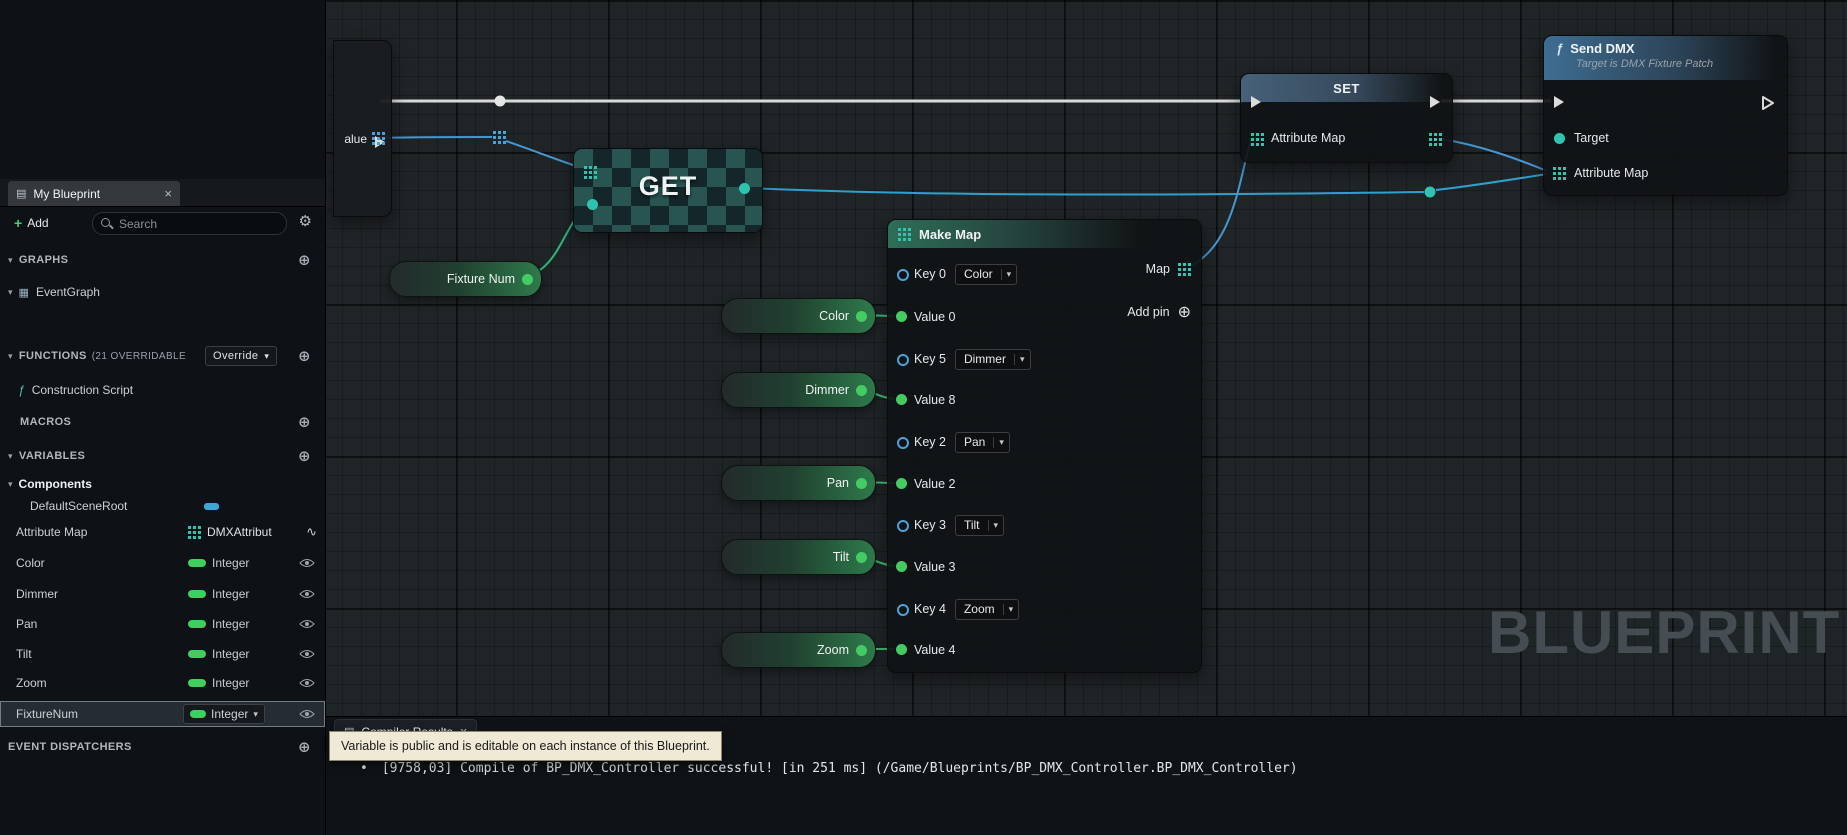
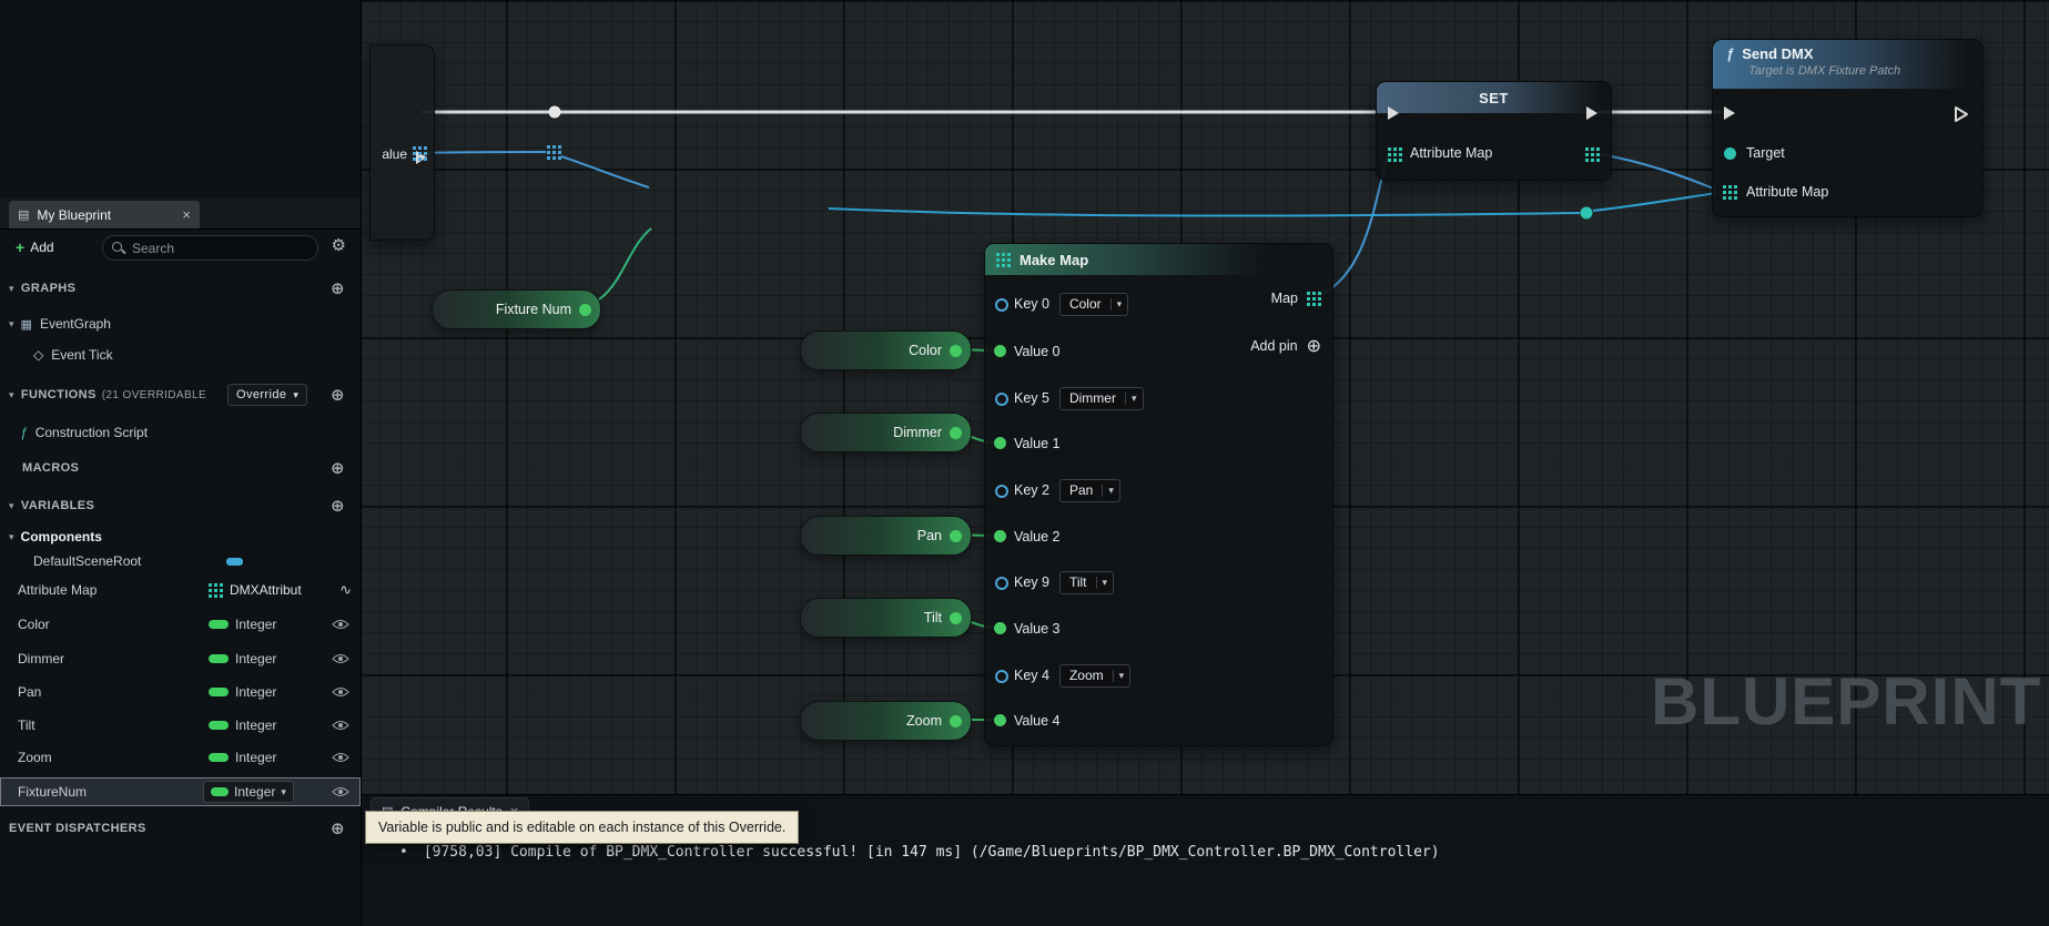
  BLUEPRINT
  alue
- GET
  Fixture Num
  Color
  Dimmer
  Pan
  Tilt
  Zoom
  Make Map
  Key 0
  Color
  ▾
  Value 0
  Key 5
  Dimmer
  ▾
- Value 8
+ Value 1
  Key 2
  Pan
  ▾
  Value 2
- Key 3
+ Key 9
  Tilt
  ▾
  Value 3
  Key 4
  Zoom
  ▾
  Value 4
  Map
  Add pin
  ⊕
  SET
  Attribute Map
  ƒ
  Send DMX
  Target is DMX Fixture Patch
  Target
  Attribute Map
  ▤
  My Blueprint
  ×
  +
  Add
  Search
  ⚙
  ▾
  GRAPHS
  ⊕
  ▾
  ▦
  EventGraph
+ ◇
+ Event Tick
  ▾
  FUNCTIONS
  (21 OVERRIDABLE
  Override
  ▾
  ⊕
  ƒ
  Construction Script
  MACROS
  ⊕
  ▾
  VARIABLES
  ⊕
  ▾
  Components
  DefaultSceneRoot
  Attribute Map
  DMXAttribut
  ∿
  Color
  Integer
  Dimmer
  Integer
  Pan
  Integer
  Tilt
  Integer
  Zoom
  Integer
  FixtureNum
  Integer
  ▾
  EVENT DISPATCHERS
  ⊕
  •
- [9758,03] Compile of BP_DMX_Controller successful! [in 251 ms] (/Game/Blueprints/BP_DMX_Controller.BP_DMX_Controller)
+ [9758,03] Compile of BP_DMX_Controller successful! [in 147 ms] (/Game/Blueprints/BP_DMX_Controller.BP_DMX_Controller)
- Variable is public and is editable on each instance of this Blueprint.
+ Variable is public and is editable on each instance of this Override.
